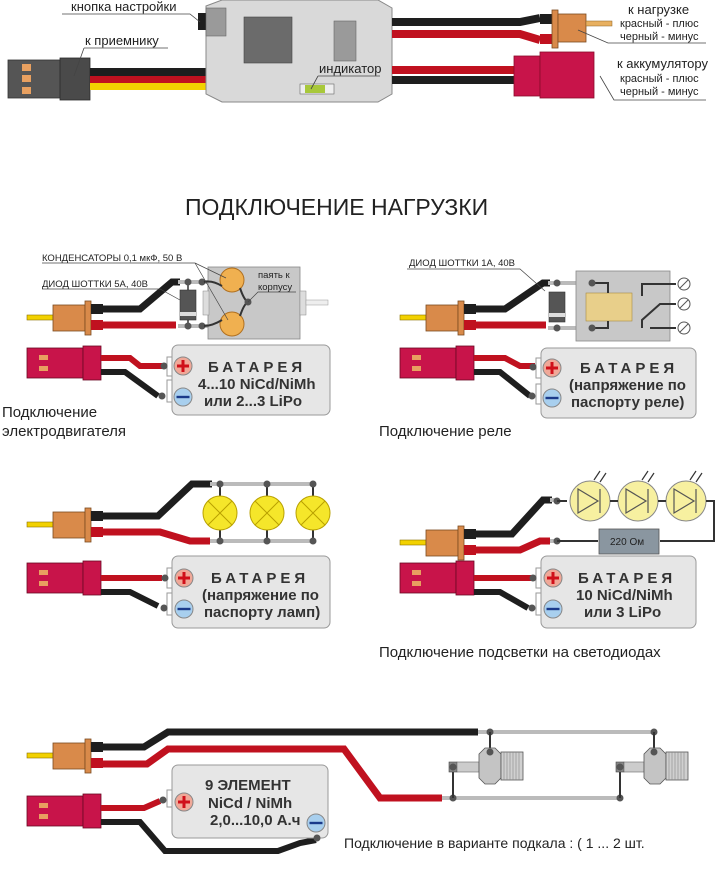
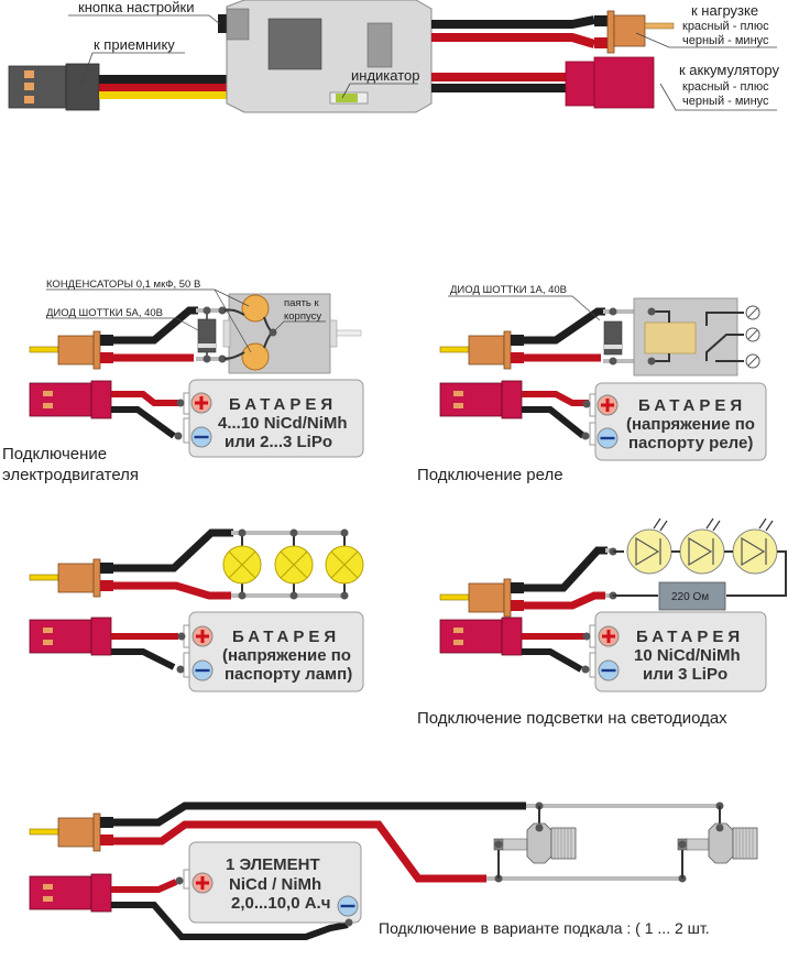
  кнопка настройки
  к приемнику
  индикатор
  к нагрузке
  красный - плюс
  черный - минус
  к аккумулятору
  красный - плюс
  черный - минус
- ПОДКЛЮЧЕНИЕ НАГРУЗКИ
  КОНДЕНСАТОРЫ 0,1 мкФ, 50 В
  ДИОД ШОТТКИ 5А, 40В
  паять к
  корпусу
  БАТАРЕЯ
  4...10 NiCd/NiMh
  или 2...3 LiPo
  Подключение
  электродвигателя
  ДИОД ШОТТКИ 1А, 40В
  БАТАРЕЯ
  (напряжение по
  паспорту реле)
  Подключение реле
  БАТАРЕЯ
  (напряжение по
  паспорту ламп)
  220 Ом
  БАТАРЕЯ
  10 NiCd/NiMh
  или 3 LiPo
  Подключение подсветки на светодиодах
- 9 ЭЛЕМЕНТ
+ 1 ЭЛЕМЕНТ
  NiCd / NiMh
  2,0...10,0 А.ч
  Подключение в варианте подкала : ( 1 ... 2 шт.
